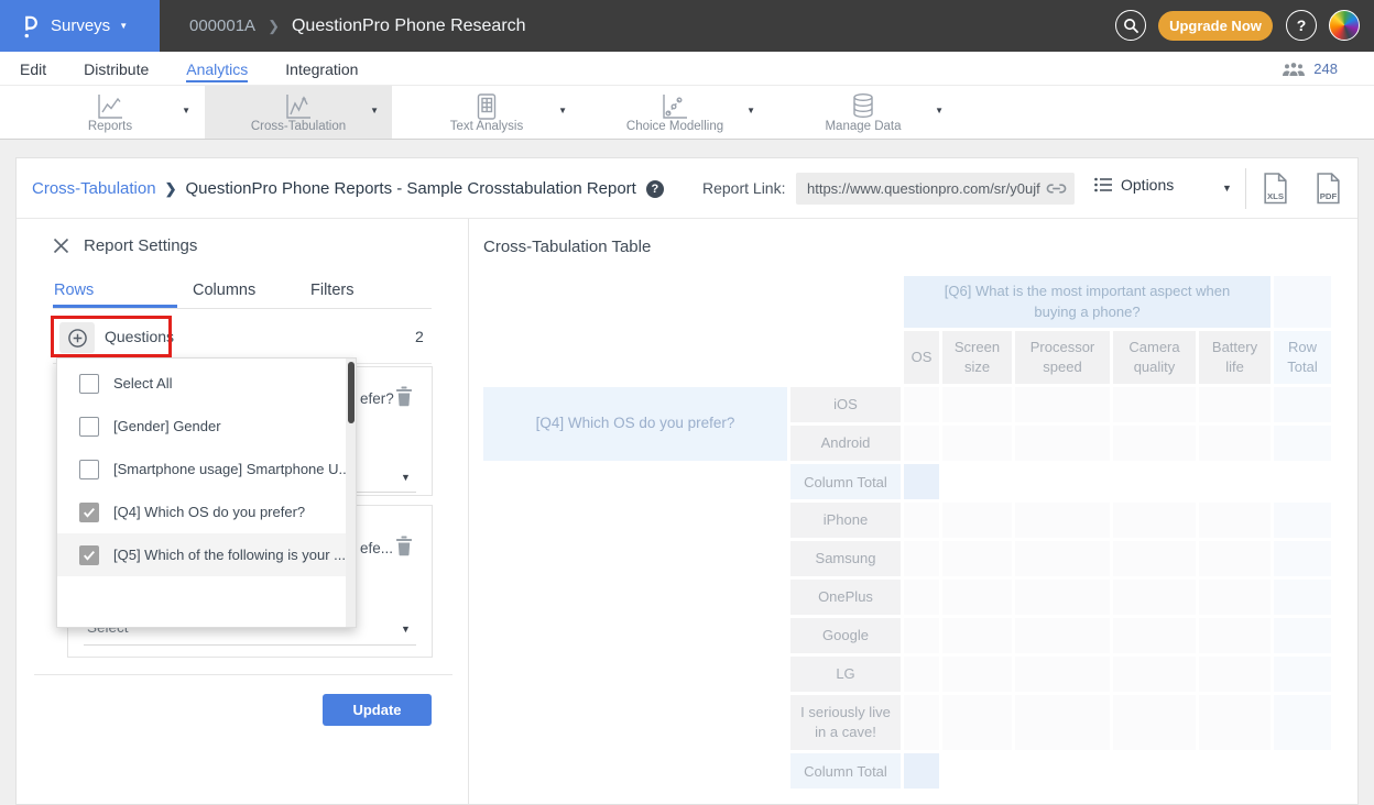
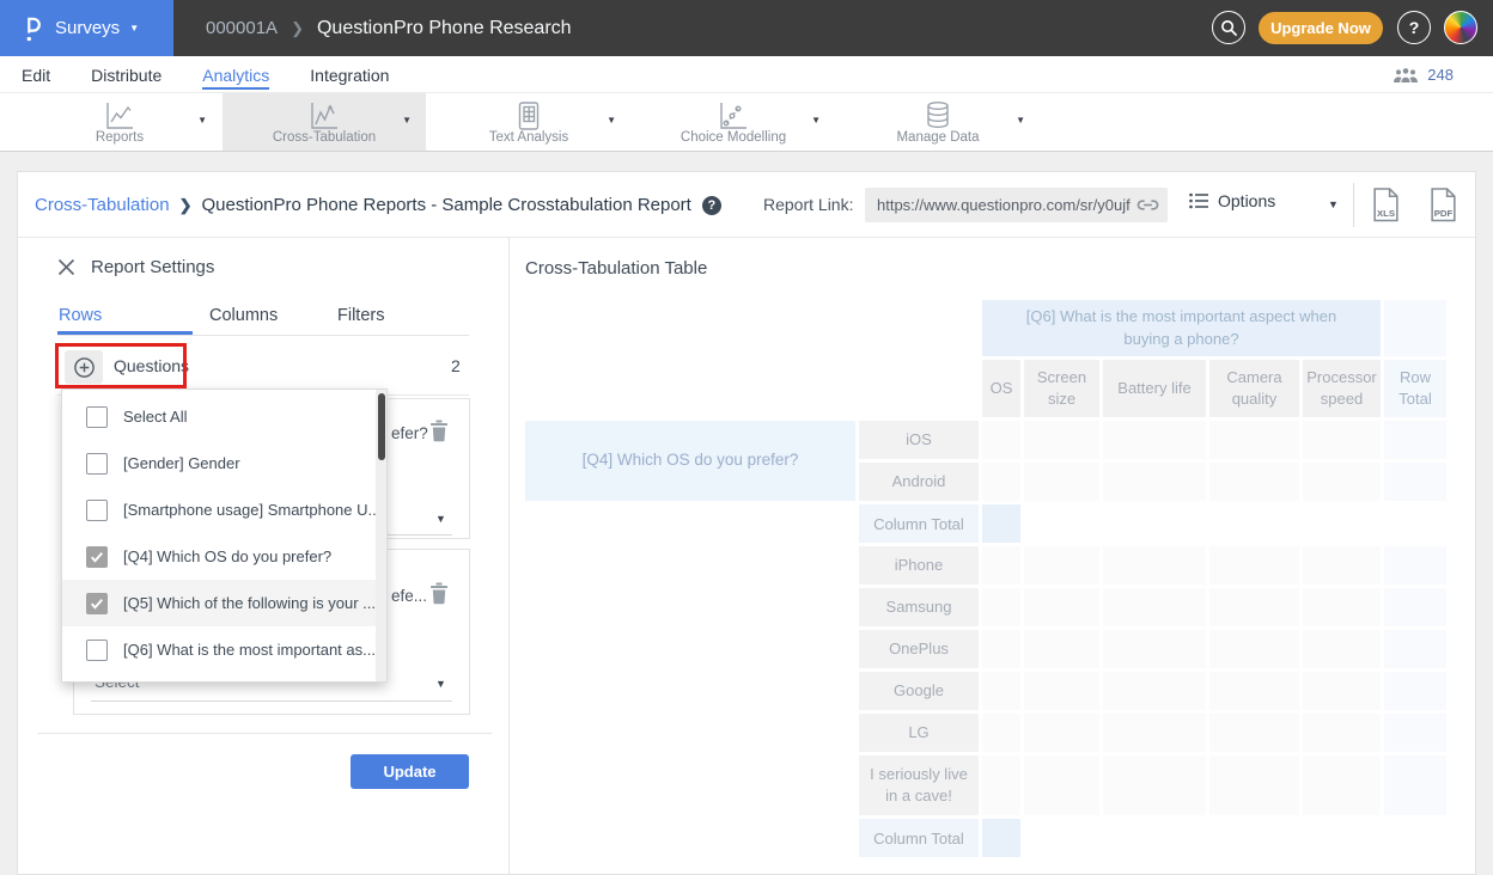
  Surveys
  ▼
  000001A
  ❯
  QuestionPro Phone Research
  Upgrade Now
  ?
  Edit
  Distribute
  Analytics
  Integration
  248
  Reports
  ▼
  Cross-Tabulation
  ▼
  Text Analysis
  ▼
  Choice Modelling
  ▼
  Manage Data
  ▼
  Cross-Tabulation
  ❯
  QuestionPro Phone Reports - Sample Crosstabulation Report
  ?
  Report Link:
  https://www.questionpro.com/sr/y0ujf
  Options
  ▼
  XLS
  PDF
  Report Settings
  Rows
  Columns
  Filters
  Questions
  2
  efer?
  ▼
  efe...
  ▼
  Select All
  [Gender] Gender
  [Smartphone usage] Smartphone U..
  [Q4] Which OS do you prefer?
  [Q5] Which of the following is your ...
+ [Q6] What is the most important as...
  Update
  Cross-Tabulation Table
  [Q6] What is the most important aspect when buying a phone?
  OS
  Screen size
- Processor speed
+ Battery life
  Camera quality
- Battery life
+ Processor speed
  Row Total
  [Q4] Which OS do you prefer?
  iOS
  Android
  Column Total
  iPhone
  Samsung
  OnePlus
  Google
  LG
  I seriously live in a cave!
  Column Total
